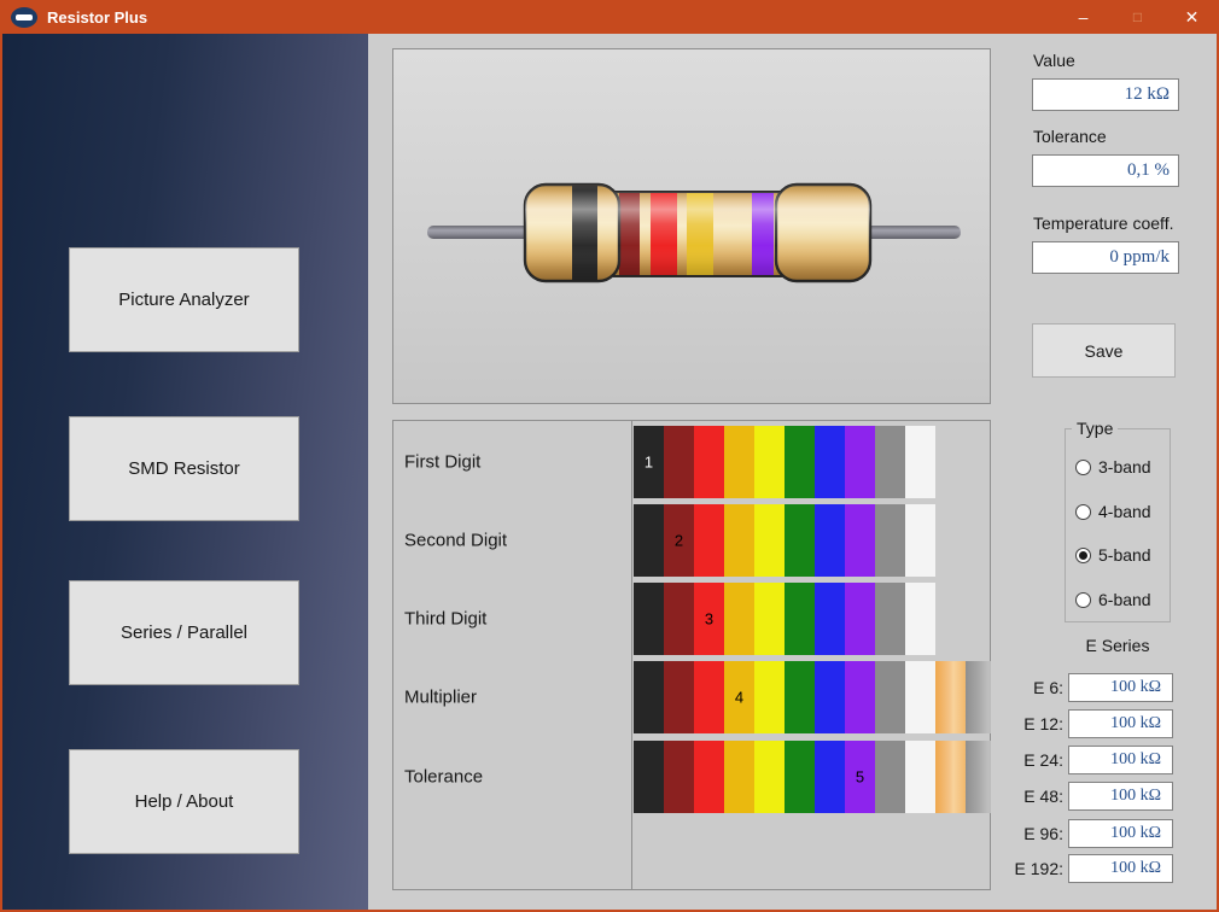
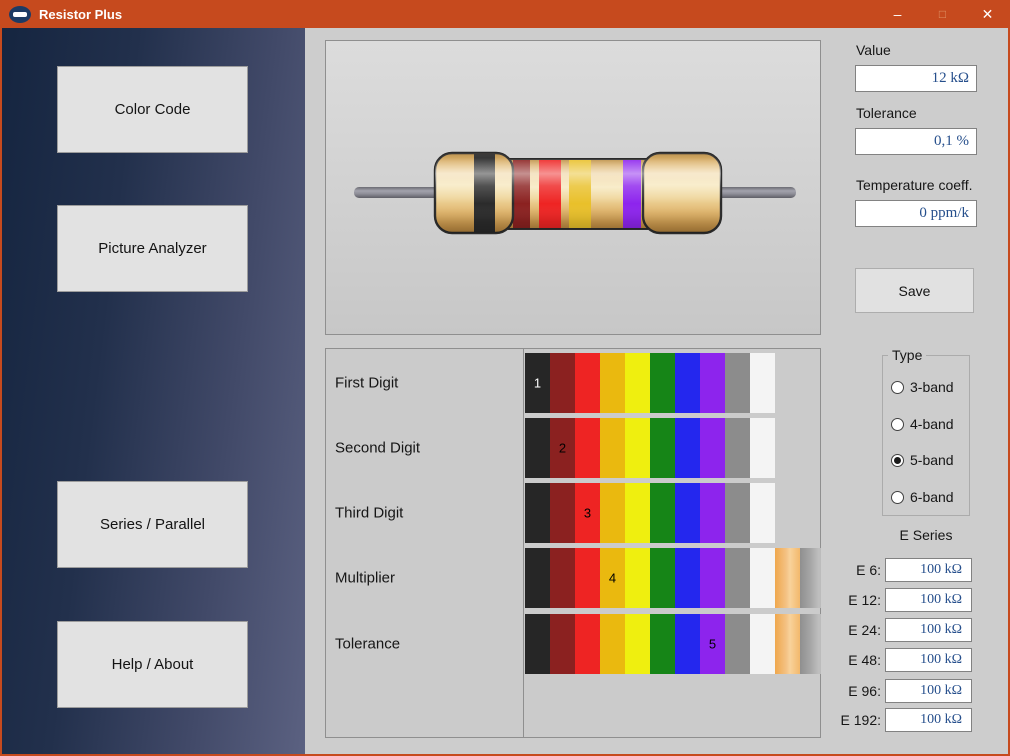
  Resistor Plus
  –
  □
  ✕
+ Color Code
  Picture Analyzer
- SMD Resistor
  Series / Parallel
  Help / About
  First Digit
  1
  Second Digit
  2
  Third Digit
  3
  Multiplier
  4
  Tolerance
  5
  Value
  12 kΩ
  Tolerance
  0,1 %
  Temperature coeff.
  0 ppm/k
  Save
  Type
  3-band
  4-band
  5-band
  6-band
  E Series
  E 6:
  100 kΩ
  E 12:
  100 kΩ
  E 24:
  100 kΩ
  E 48:
  100 kΩ
  E 96:
  100 kΩ
  E 192:
  100 kΩ
